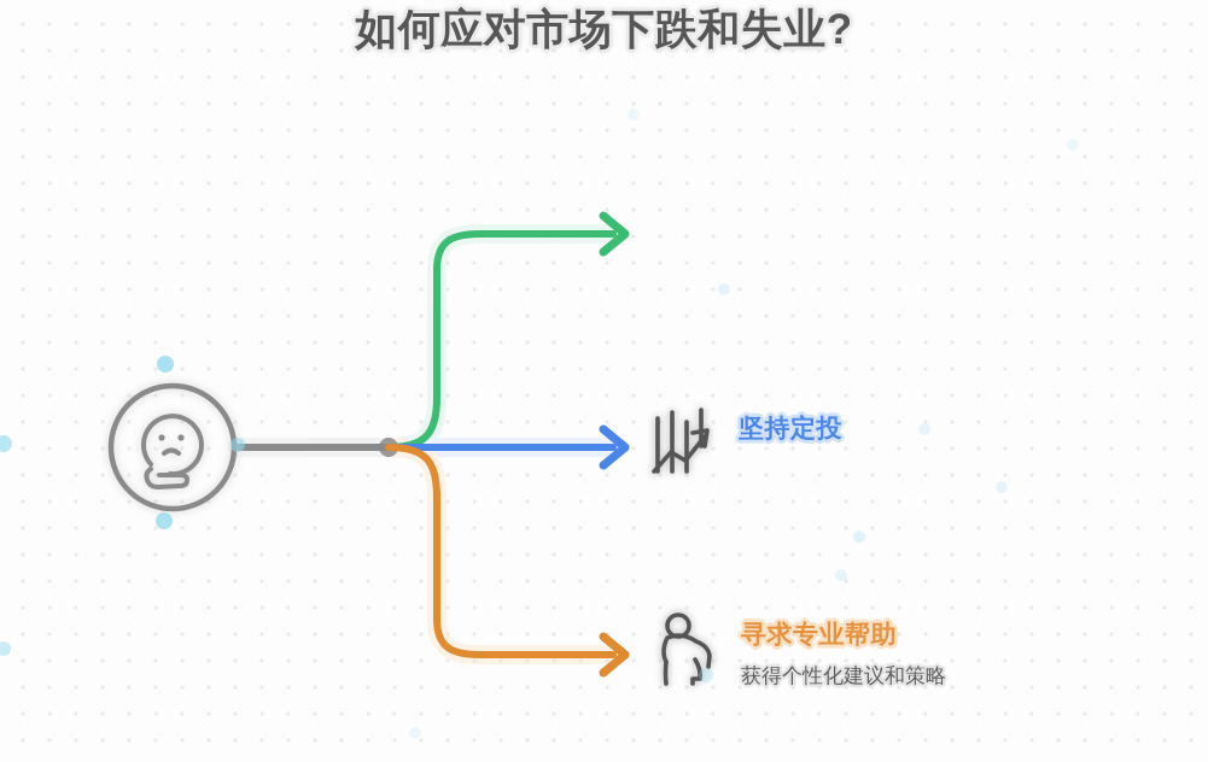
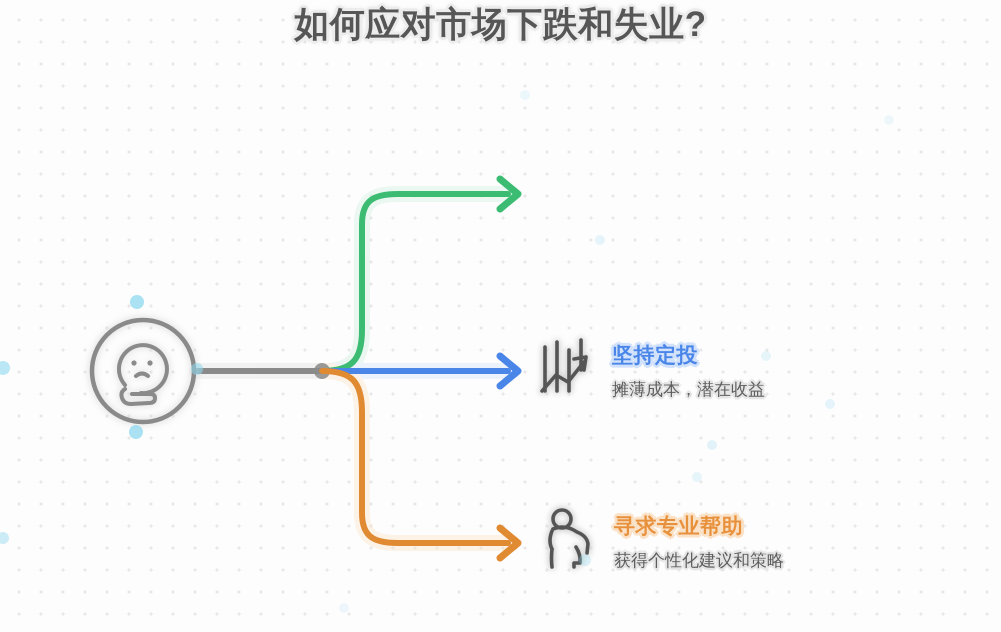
  如何应对市场下跌和失业?
  坚持定投
+ 摊薄成本，潜在收益
  寻求专业帮助
  获得个性化建议和策略
